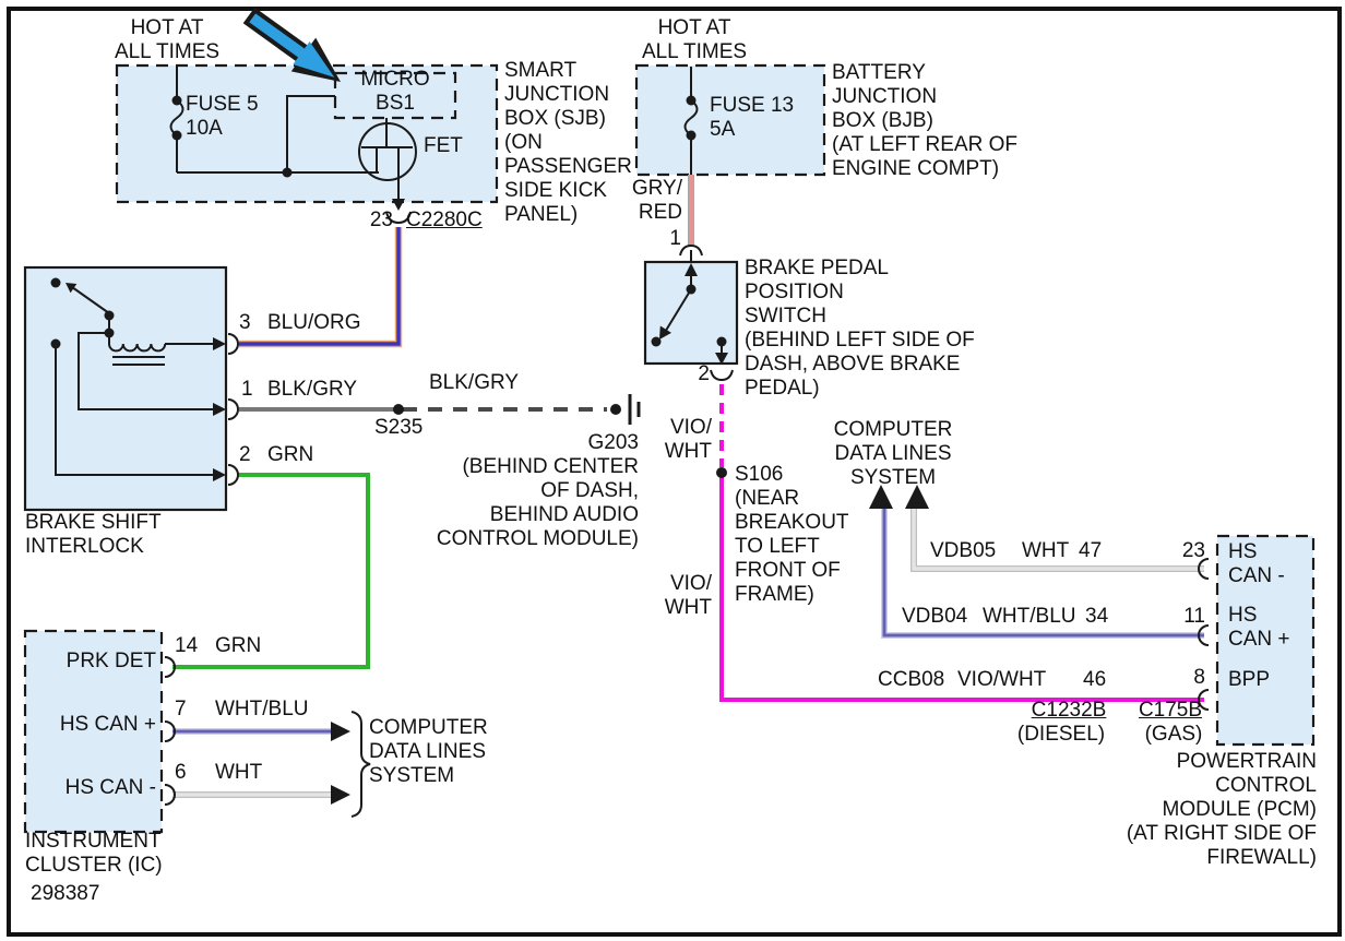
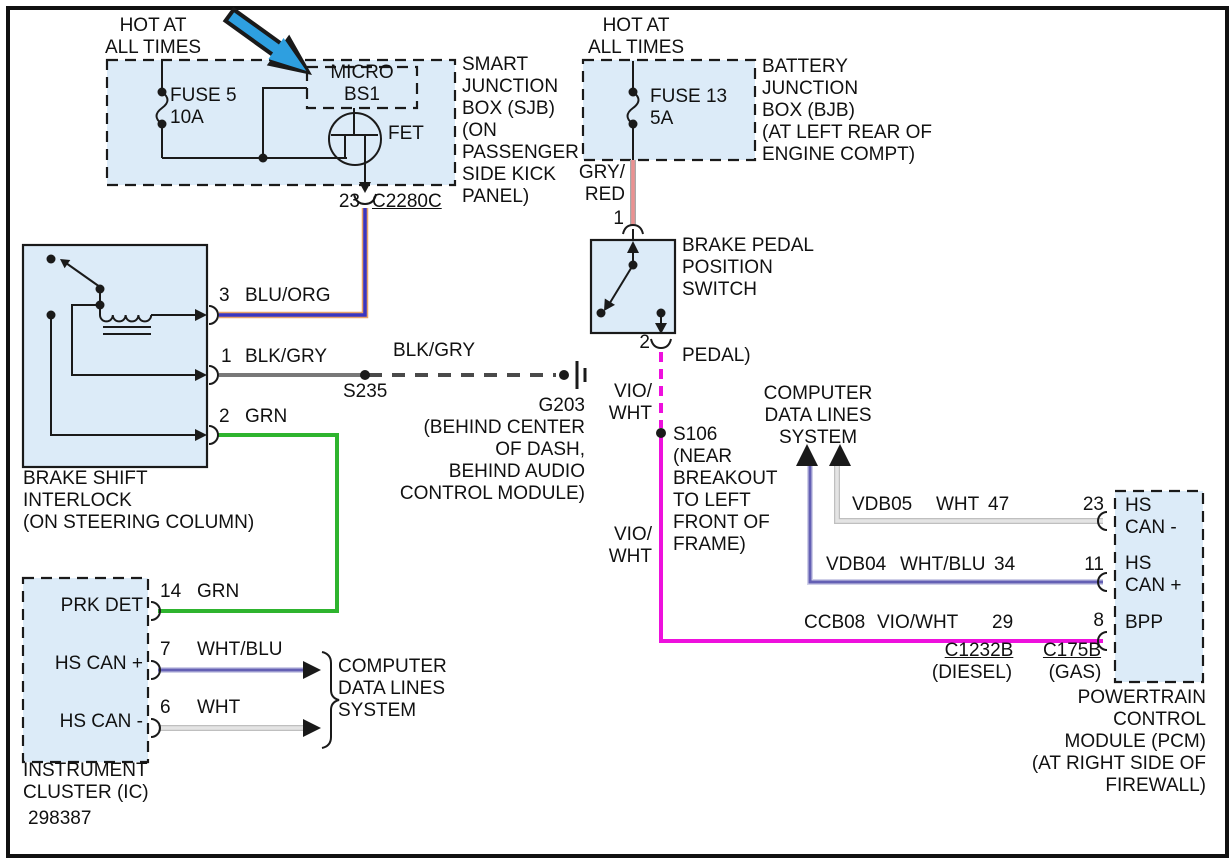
  HOT AT
  ALL TIMES
  FUSE 5
  10A
  MICRO
  BS1
  FET
  SMART
  JUNCTION
  BOX (SJB)
  (ON
  PASSENGER
  SIDE KICK
  PANEL)
  23
  C2280C
  HOT AT
  ALL TIMES
  FUSE 13
  5A
  BATTERY
  JUNCTION
  BOX (BJB)
  (AT LEFT REAR OF
  ENGINE COMPT)
  GRY/
  RED
  1
  BRAKE PEDAL
  POSITION
  SWITCH
- (BEHIND LEFT SIDE OF
- DASH, ABOVE BRAKE
  PEDAL)
  2
  VIO/
  WHT
  S106
  (NEAR
  BREAKOUT
  TO LEFT
  FRONT OF
  FRAME)
  VIO/
  WHT
  COMPUTER
  DATA LINES
  SYSTEM
  VDB05
  WHT
  47
  23
  VDB04
  WHT/BLU
  34
  11
  CCB08
  VIO/WHT
- 46
+ 29
  8
  C1232B
  (DIESEL)
  C175B
  (GAS)
  HS
  CAN -
  HS
  CAN +
  BPP
  POWERTRAIN
  CONTROL
  MODULE (PCM)
  (AT RIGHT SIDE OF
  FIREWALL)
  3
  BLU/ORG
  1
  BLK/GRY
  2
  GRN
  BLK/GRY
  S235
  G203
  (BEHIND CENTER
  OF DASH,
  BEHIND AUDIO
  CONTROL MODULE)
  BRAKE SHIFT
  INTERLOCK
+ (ON STEERING COLUMN)
  PRK DET
  HS CAN +
  HS CAN -
  14
  GRN
  7
  WHT/BLU
  6
  WHT
  COMPUTER
  DATA LINES
  SYSTEM
  INSTRUMENT
  CLUSTER (IC)
  298387
